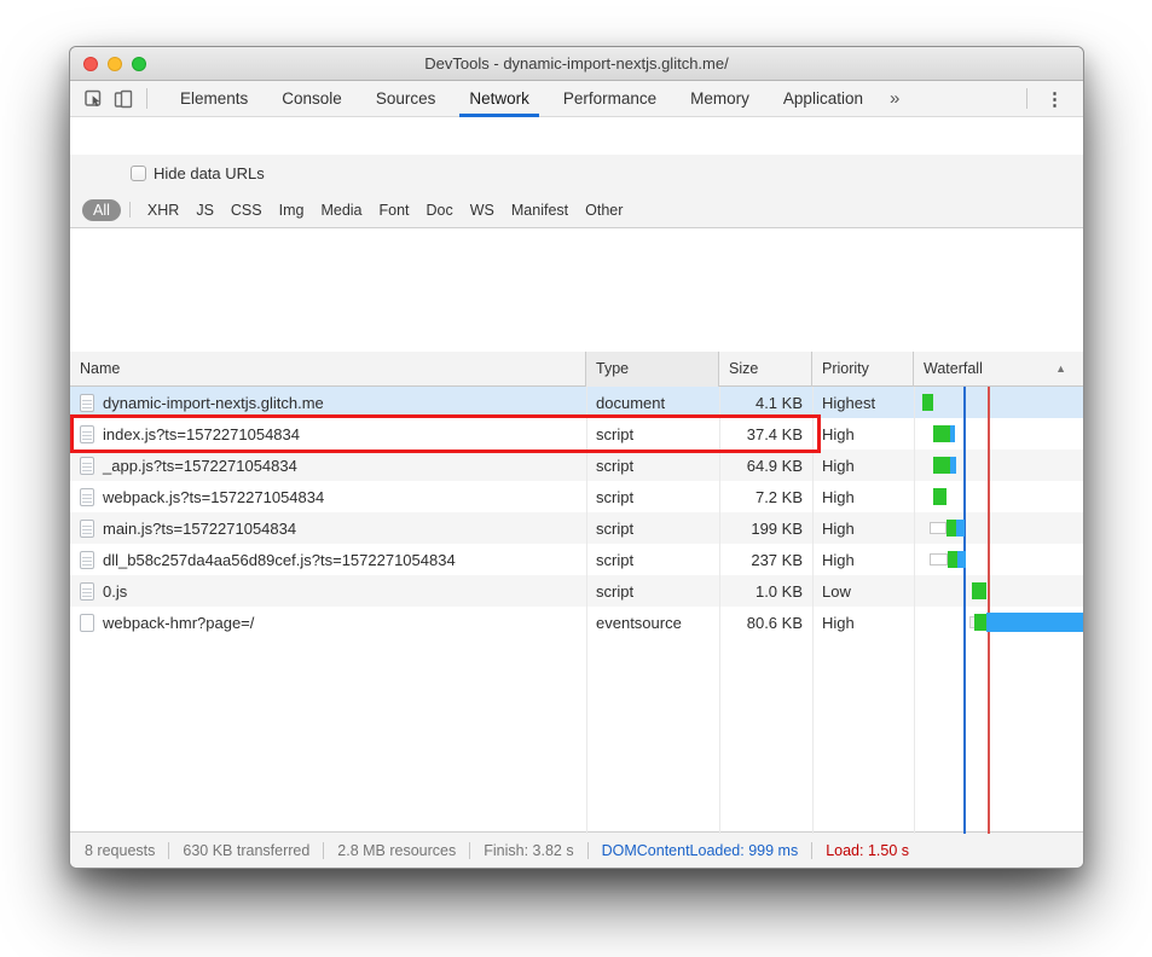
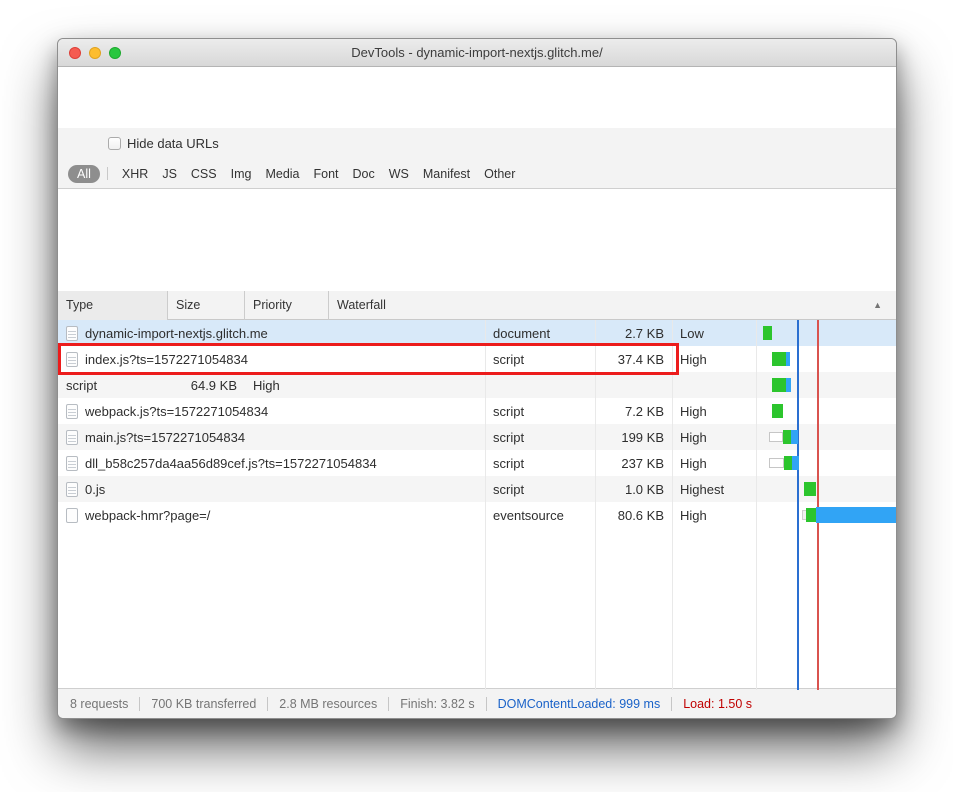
  DevTools - dynamic-import-nextjs.glitch.me/
- Elements
- Console
- Sources
- Network
- Performance
- Memory
- Application
- »
- ⋮
  Hide data URLs
  All
  XHR
  JS
  CSS
  Img
  Media
  Font
  Doc
  WS
  Manifest
  Other
- Name
  Type
  Size
  Priority
  Waterfall
  ▲
  dynamic-import-nextjs.glitch.me
  document
- 4.1 KB
+ 2.7 KB
- Highest
+ Low
  index.js?ts=1572271054834
  script
  37.4 KB
  High
- _app.js?ts=1572271054834
  script
  64.9 KB
  High
  webpack.js?ts=1572271054834
  script
  7.2 KB
  High
  main.js?ts=1572271054834
  script
  199 KB
  High
  dll_b58c257da4aa56d89cef.js?ts=1572271054834
  script
  237 KB
  High
  0.js
  script
  1.0 KB
- Low
+ Highest
  webpack-hmr?page=/
  eventsource
  80.6 KB
  High
  8 requests
- 630 KB transferred
+ 700 KB transferred
  2.8 MB resources
  Finish: 3.82 s
  DOMContentLoaded: 999 ms
  Load: 1.50 s
